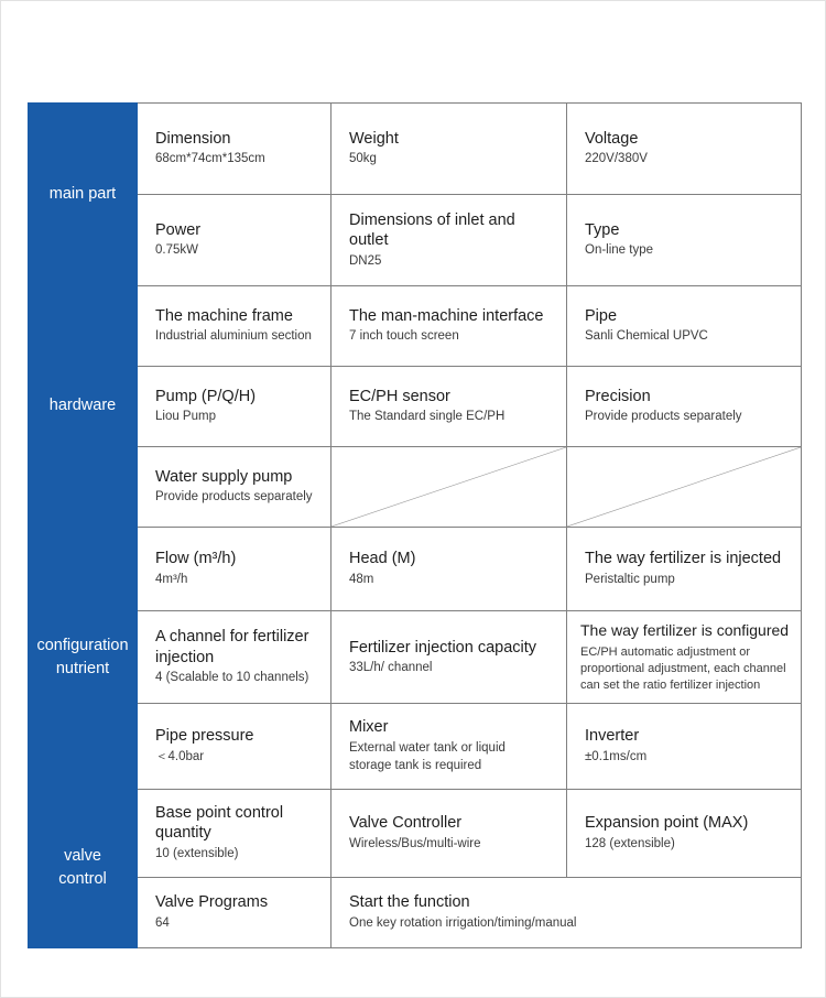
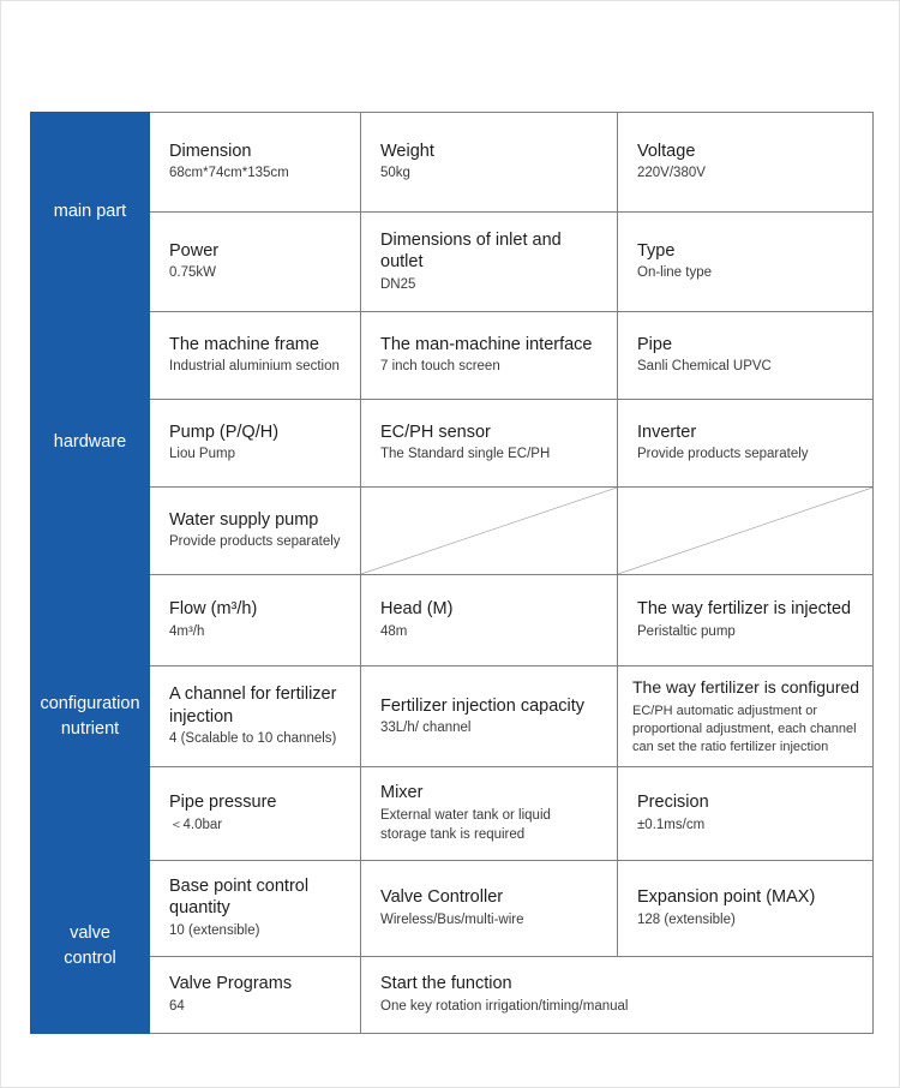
  main part	Dimension68cm*74cm*135cm	Weight50kg	Voltage220V/380V
  Power0.75kW	Dimensions of inlet and outletDN25	TypeOn-line type
  hardware	The machine frameIndustrial aluminium section	The man-machine interface7 inch touch screen	PipeSanli Chemical UPVC
- Pump (P/Q/H)Liou Pump	EC/PH sensorThe Standard single EC/PH	PrecisionProvide products separately
+ Pump (P/Q/H)Liou Pump	EC/PH sensorThe Standard single EC/PH	InverterProvide products separately
  Water supply pumpProvide products separately
  configurationnutrient	Flow (m³/h)4m³/h	Head (M)48m	The way fertilizer is injectedPeristaltic pump
  A channel for fertilizer injection4 (Scalable to 10 channels)	Fertilizer injection capacity33L/h/ channel	The way fertilizer is configuredEC/PH automatic adjustment or proportional adjustment, each channel can set the ratio fertilizer injection
- Pipe pressure＜4.0bar	MixerExternal water tank or liquid storage tank is required	Inverter±0.1ms/cm
+ Pipe pressure＜4.0bar	MixerExternal water tank or liquid storage tank is required	Precision±0.1ms/cm
  valvecontrol	Base point control quantity10 (extensible)	Valve ControllerWireless/Bus/multi-wire	Expansion point (MAX)128 (extensible)
  Valve Programs64	Start the functionOne key rotation irrigation/timing/manual
